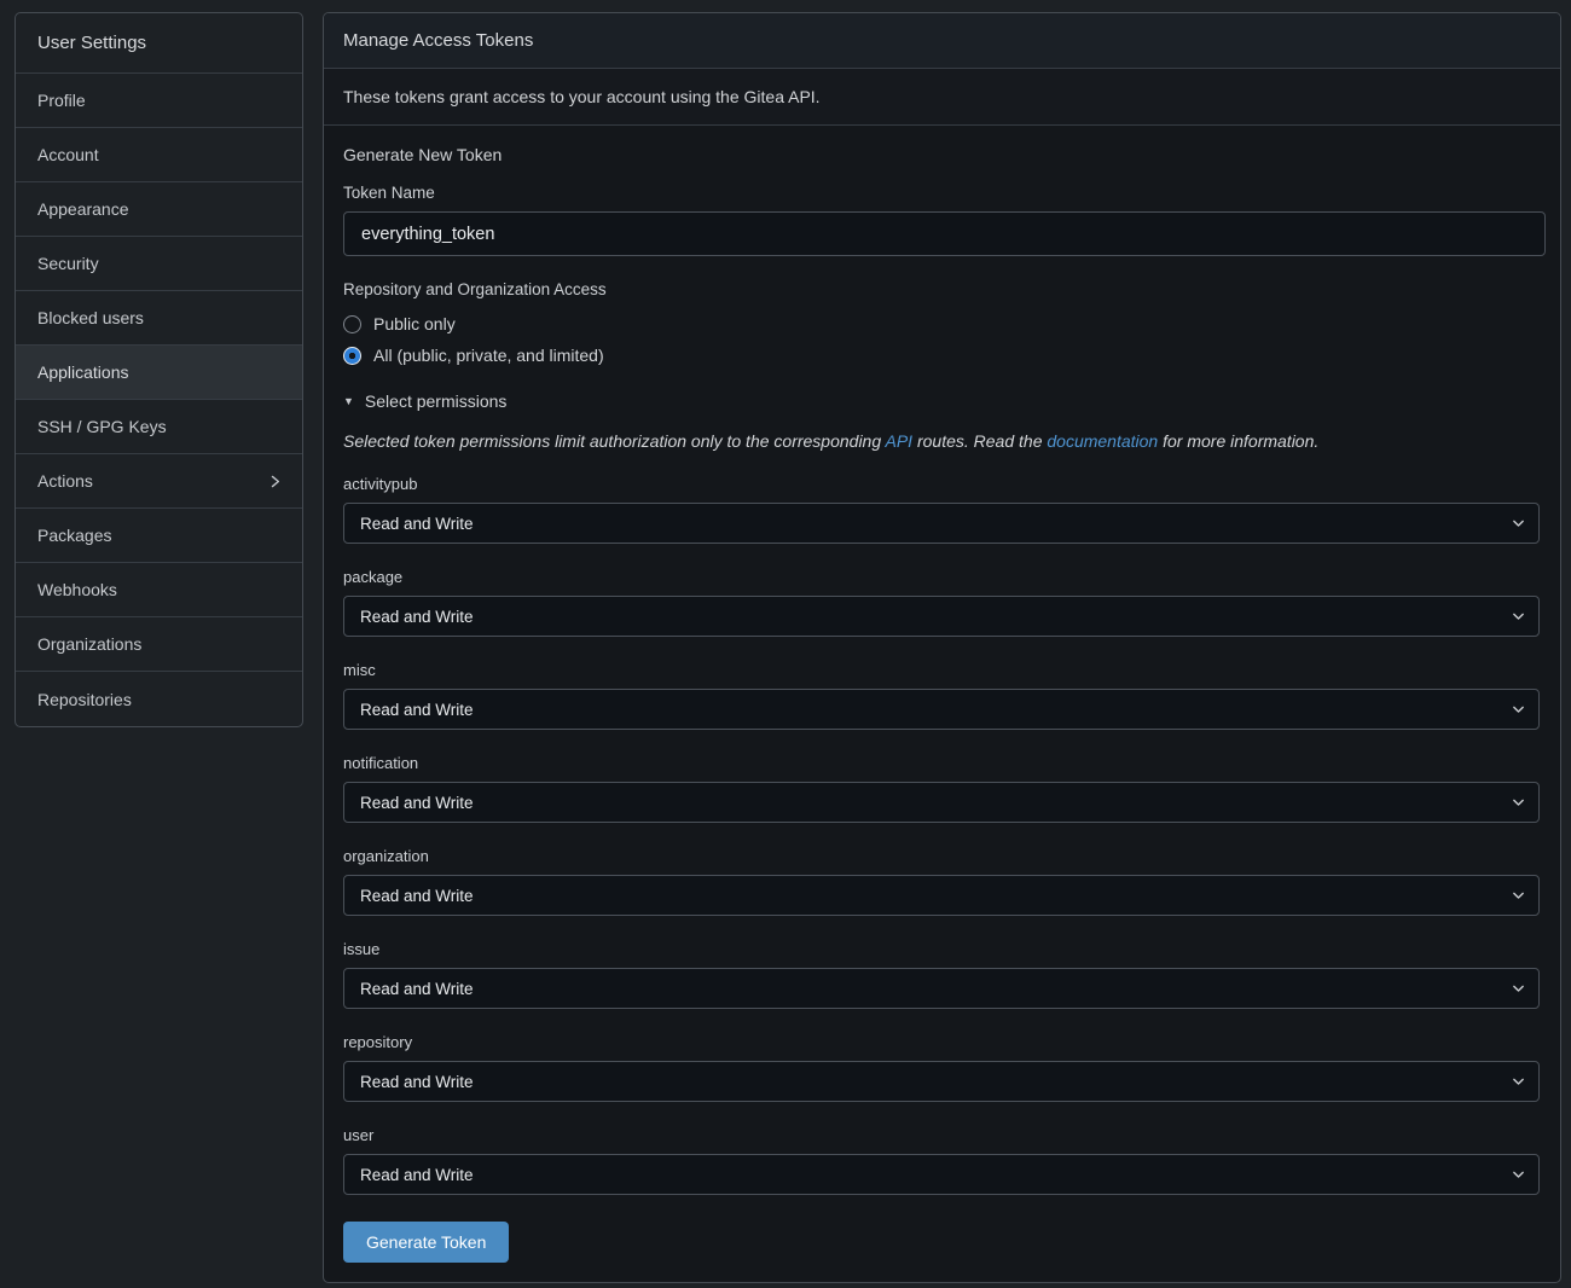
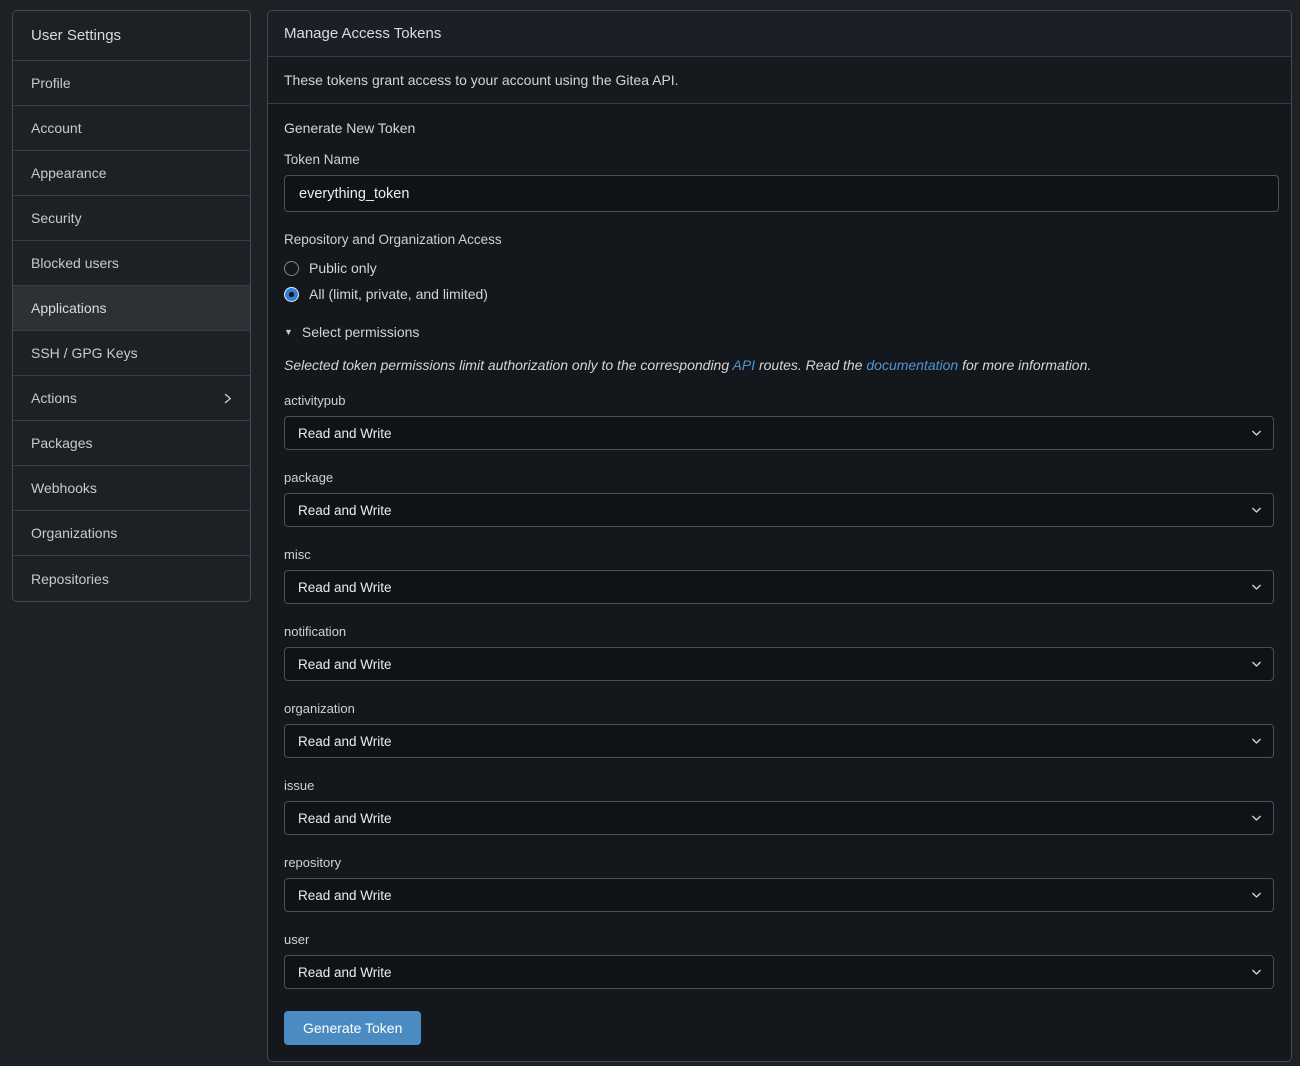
  User Settings
  Profile
  Account
  Appearance
  Security
  Blocked users
  Applications
  SSH / GPG Keys
  Actions
  Packages
  Webhooks
  Organizations
  Repositories
  Manage Access Tokens
  These tokens grant access to your account using the Gitea API.
  Generate New Token
  Token Name
  everything_token
  Repository and Organization Access
  Public only
- All (public, private, and limited)
+ All (limit, private, and limited)
  ▼
  Select permissions
  Selected token permissions limit authorization only to the corresponding API routes. Read the documentation for more information.
  activitypub
  Read and Write
  package
  Read and Write
  misc
  Read and Write
  notification
  Read and Write
  organization
  Read and Write
  issue
  Read and Write
  repository
  Read and Write
  user
  Read and Write
  Generate Token
